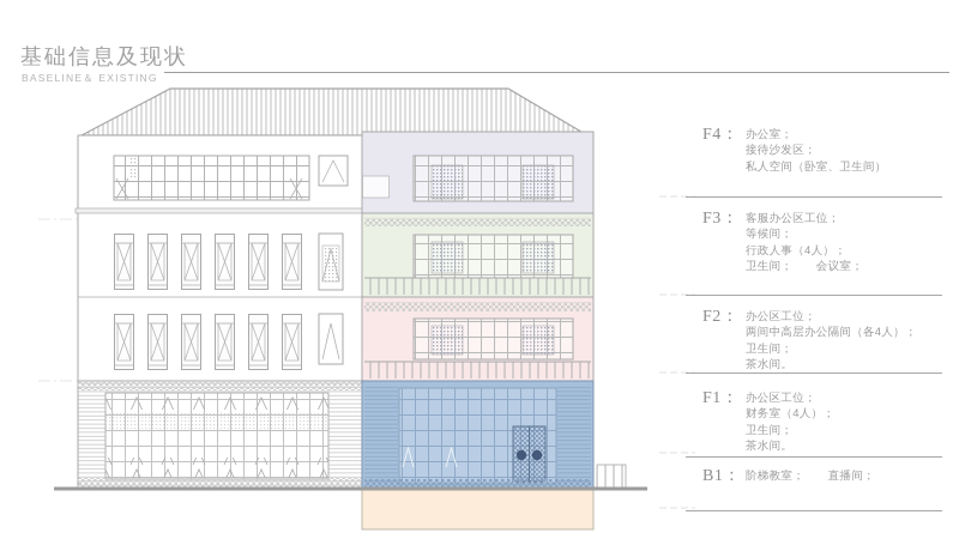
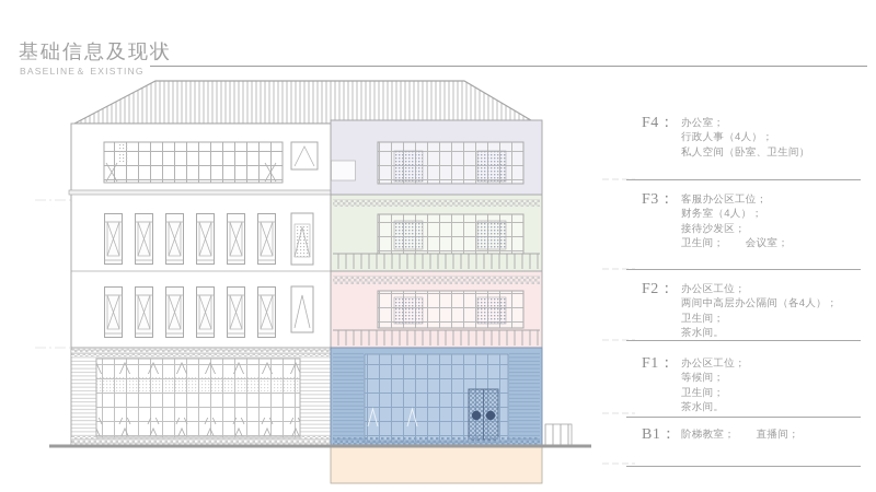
  基础信息及现状
  BASELINE＆ EXISTING
  F4：
  办公室；
- 接待沙发区；
+ 行政人事（4人）；
  私人空间（卧室、卫生间）
  F3：
  客服办公区工位；
- 等候间；
+ 财务室（4人）；
- 行政人事（4人）；
+ 接待沙发区；
  卫生间； 会议室；
  F2：
  办公区工位；
  两间中高层办公隔间（各4人）；
  卫生间；
  茶水间。
  F1：
  办公区工位；
- 财务室（4人）；
+ 等候间；
  卫生间；
  茶水间。
  B1：
  阶梯教室； 直播间；
